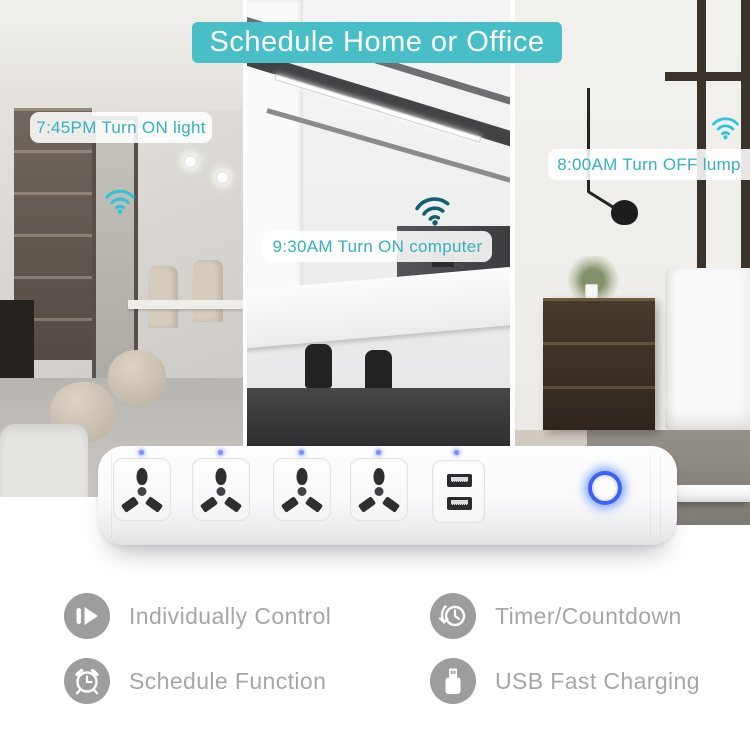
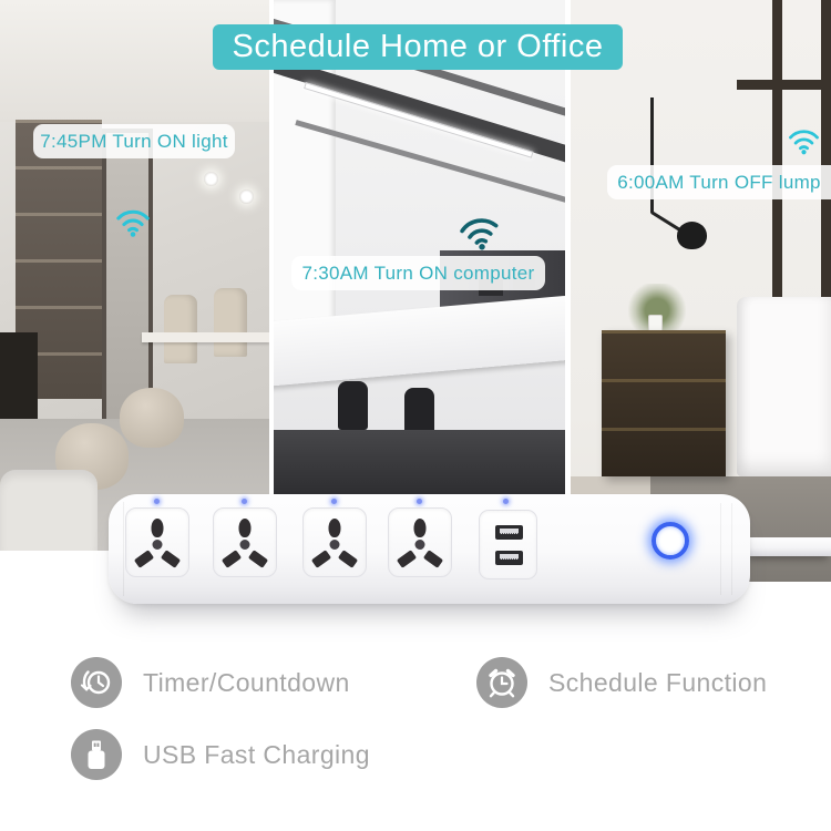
  Schedule Home or Office
  7:45PM Turn ON light
- 9:30AM Turn ON computer
+ 7:30AM Turn ON computer
- 8:00AM Turn OFF lump
+ 6:00AM Turn OFF lump
- Individually Control
  Timer/Countdown
  Schedule Function
  USB Fast Charging
